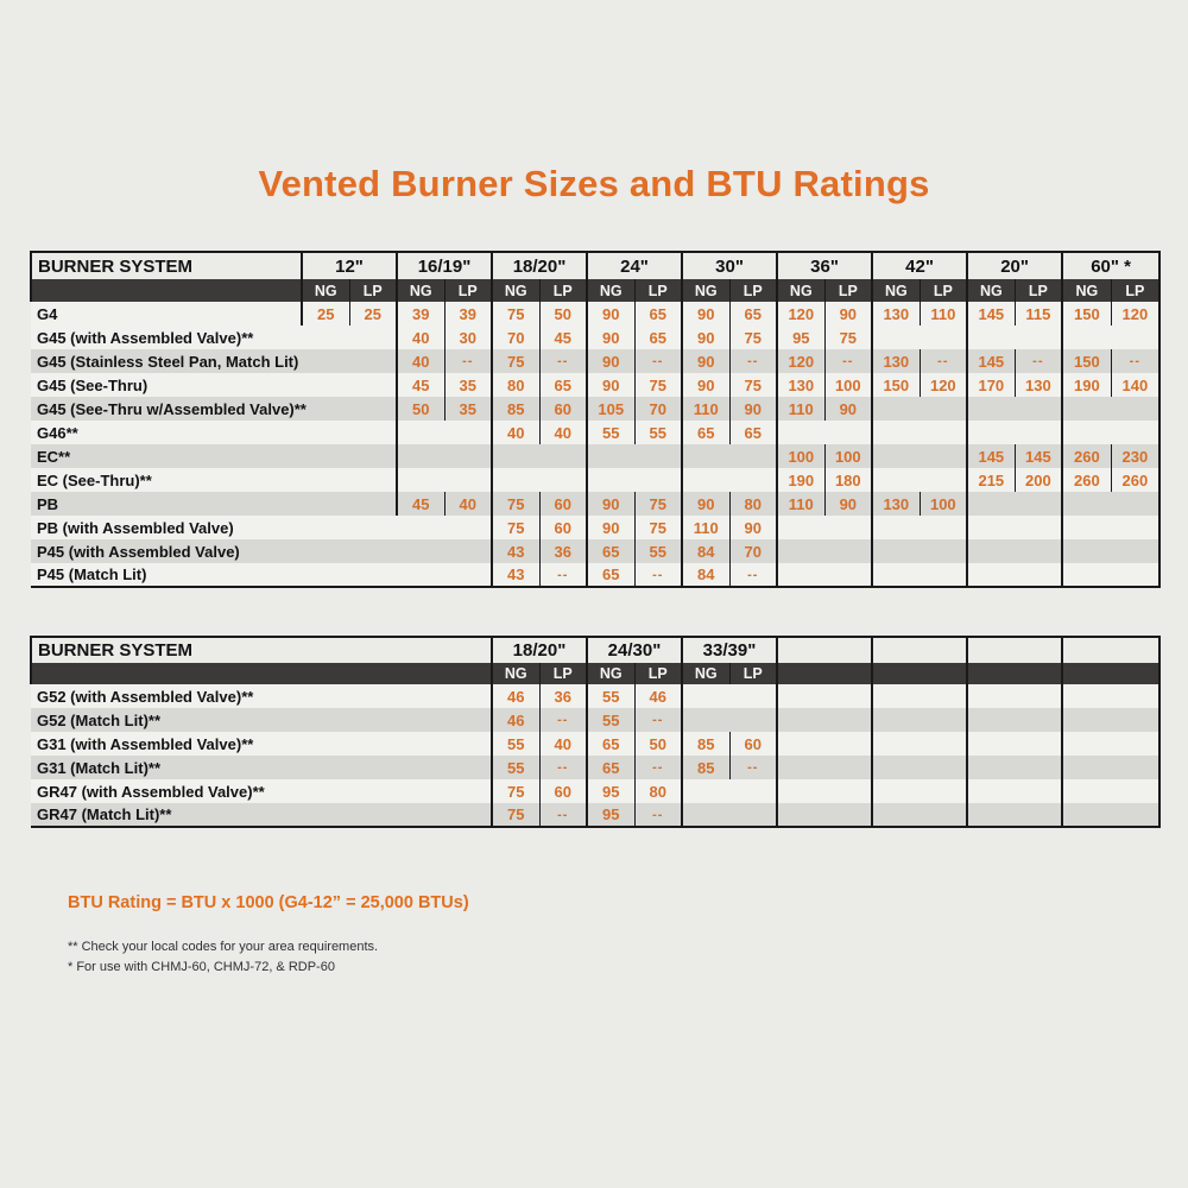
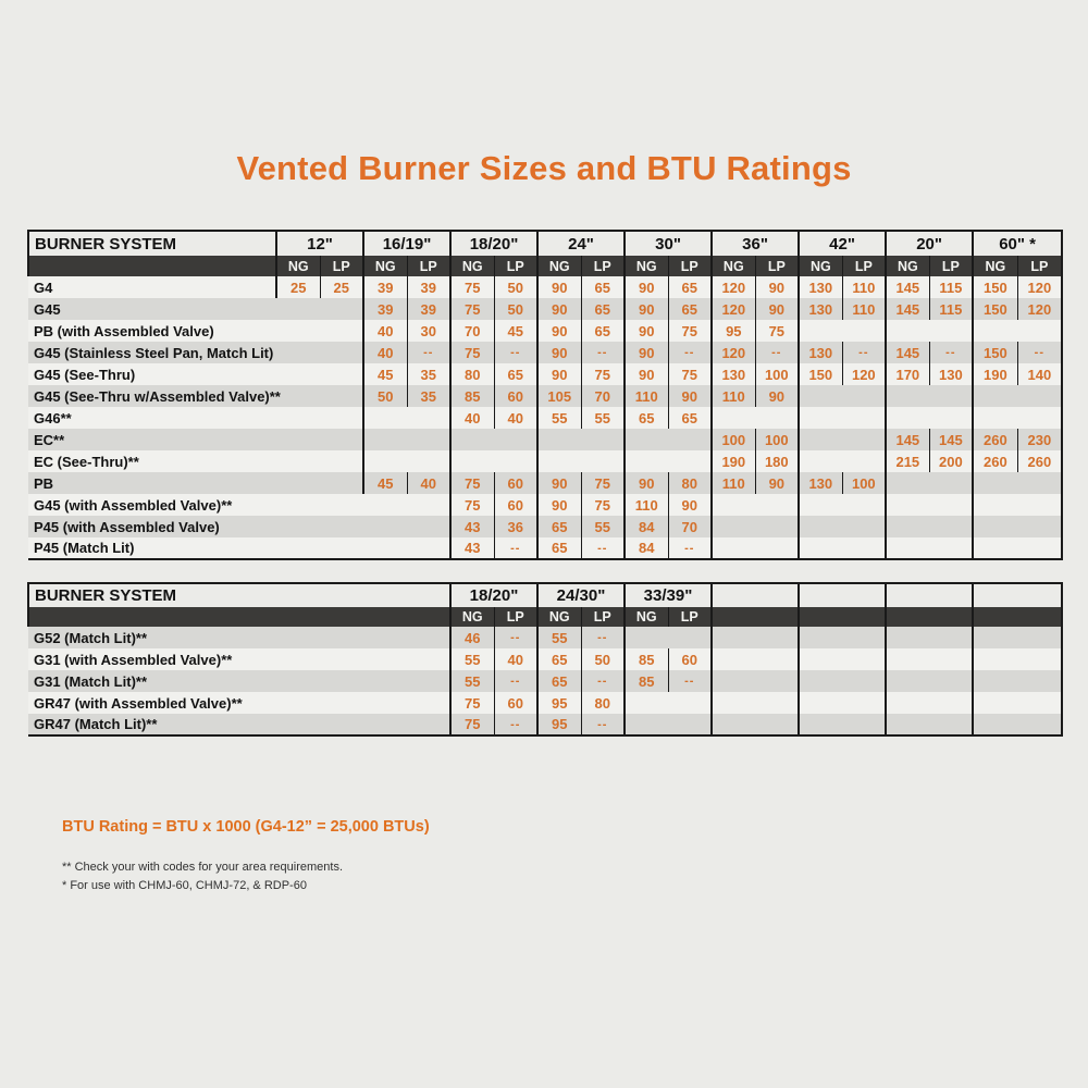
  Vented Burner Sizes and BTU Ratings
  BURNER SYSTEM	12"	16/19"	18/20"	24"	30"	36"	42"	20"	60" *
  	NG	LP	NG	LP	NG	LP	NG	LP	NG	LP	NG	LP	NG	LP	NG	LP	NG	LP
  G4	25	25	39	39	75	50	90	65	90	65	120	90	130	110	145	115	150	120
+ G45	39	39	75	50	90	65	90	65	120	90	130	110	145	115	150	120
- G45 (with Assembled Valve)**	40	30	70	45	90	65	90	75	95	75
+ PB (with Assembled Valve)	40	30	70	45	90	65	90	75	95	75
  G45 (Stainless Steel Pan, Match Lit)	40	--	75	--	90	--	90	--	120	--	130	--	145	--	150	--
  G45 (See-Thru)	45	35	80	65	90	75	90	75	130	100	150	120	170	130	190	140
  G45 (See-Thru w/Assembled Valve)**	50	35	85	60	105	70	110	90	110	90
  G46**		40	40	55	55	65	65
  EC**					100	100		145	145	260	230
  EC (See-Thru)**					190	180		215	200	260	260
  PB	45	40	75	60	90	75	90	80	110	90	130	100
- PB (with Assembled Valve)	75	60	90	75	110	90
+ G45 (with Assembled Valve)**	75	60	90	75	110	90
  P45 (with Assembled Valve)	43	36	65	55	84	70
  P45 (Match Lit)	43	--	65	--	84	--
  BURNER SYSTEM	18/20"	24/30"	33/39"
  	NG	LP	NG	LP	NG	LP
- G52 (with Assembled Valve)**	46	36	55	46
  G52 (Match Lit)**	46	--	55	--
  G31 (with Assembled Valve)**	55	40	65	50	85	60
  G31 (Match Lit)**	55	--	65	--	85	--
  GR47 (with Assembled Valve)**	75	60	95	80
  GR47 (Match Lit)**	75	--	95	--
  BTU Rating = BTU x 1000 (G4-12” = 25,000 BTUs)
- ** Check your local codes for your area requirements.
+ ** Check your with codes for your area requirements.
  * For use with CHMJ-60, CHMJ-72, & RDP-60
